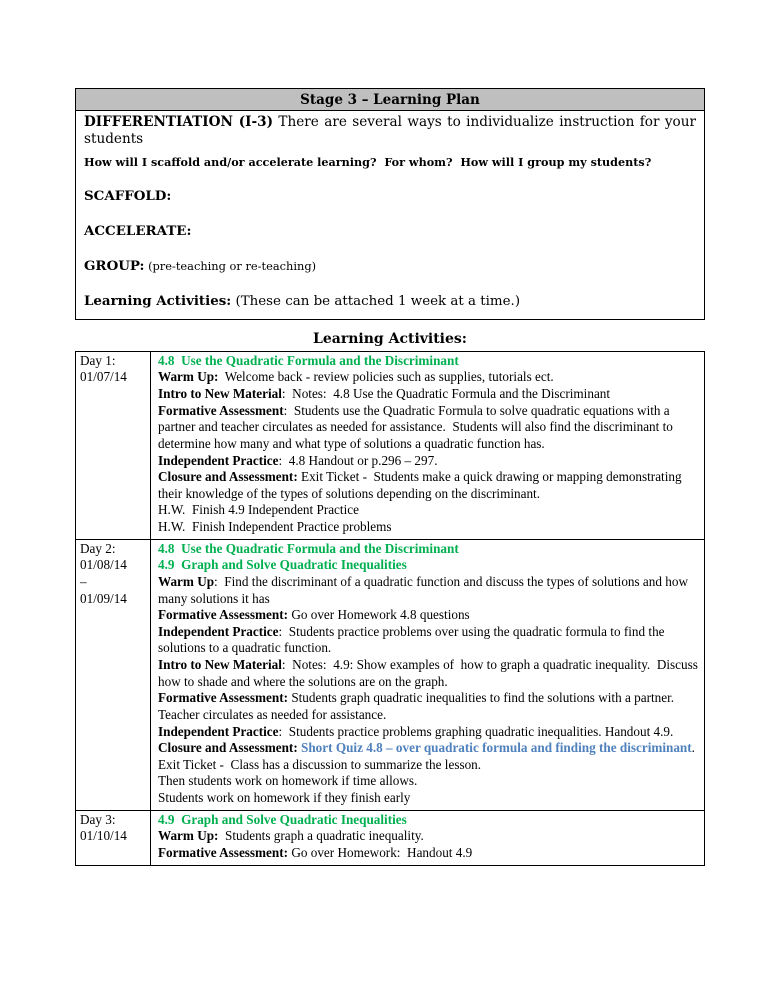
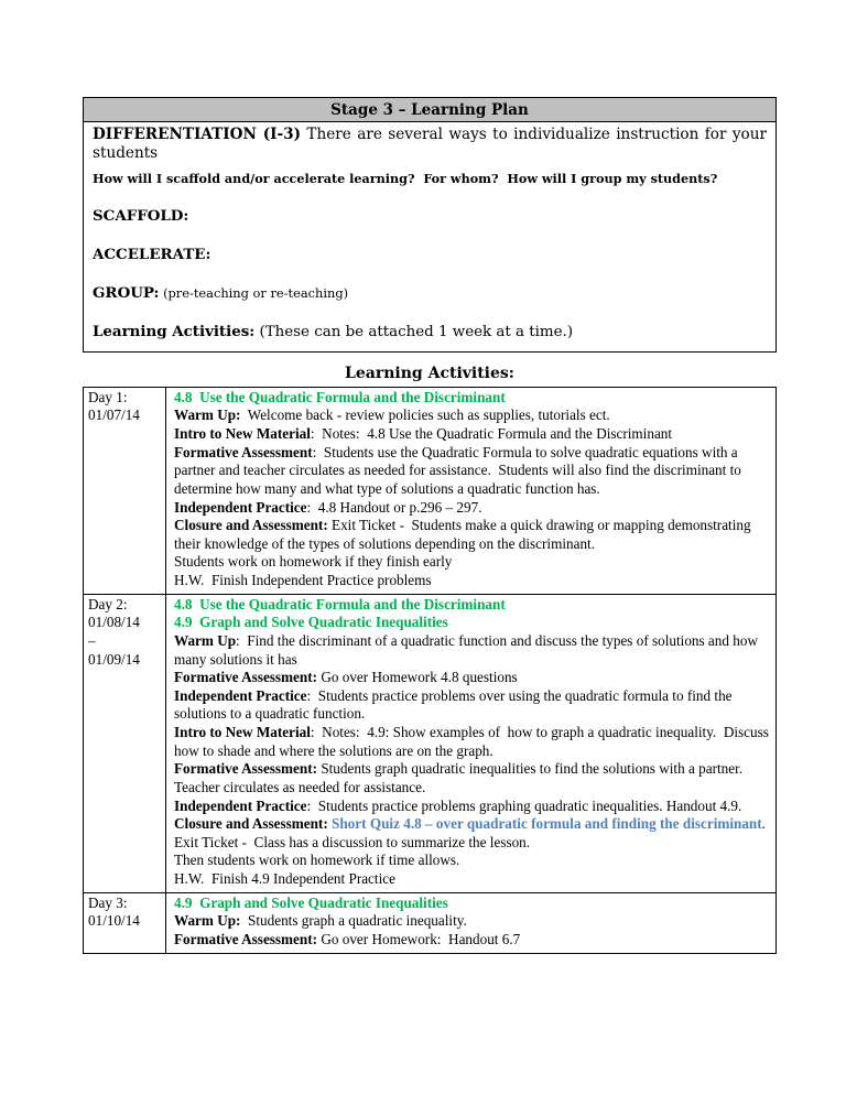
  Stage 3 – Learning Plan
  DIFFERENTIATION (I-3) There are several ways to individualize instruction for your students
  How will I scaffold and/or accelerate learning? For whom? How will I group my students?
  SCAFFOLD:
  ACCELERATE:
  GROUP: (pre-teaching or re-teaching)
  Learning Activities: (These can be attached 1 week at a time.)
  Learning Activities:
  Day 1:
  01/07/14
  4.8 Use the Quadratic Formula and the Discriminant
  Warm Up: Welcome back - review policies such as supplies, tutorials ect.
  Intro to New Material: Notes: 4.8 Use the Quadratic Formula and the Discriminant
  Formative Assessment: Students use the Quadratic Formula to solve quadratic equations with a partner and teacher circulates as needed for assistance. Students will also find the discriminant to determine how many and what type of solutions a quadratic function has.
  Independent Practice: 4.8 Handout or p.296 – 297.
  Closure and Assessment: Exit Ticket - Students make a quick drawing or mapping demonstrating their knowledge of the types of solutions depending on the discriminant.
- H.W. Finish 4.9 Independent Practice
+ Students work on homework if they finish early
  H.W. Finish Independent Practice problems
  Day 2:
  01/08/14
  –
  01/09/14
  4.8 Use the Quadratic Formula and the Discriminant
  4.9 Graph and Solve Quadratic Inequalities
  Warm Up: Find the discriminant of a quadratic function and discuss the types of solutions and how many solutions it has
  Formative Assessment: Go over Homework 4.8 questions
  Independent Practice: Students practice problems over using the quadratic formula to find the solutions to a quadratic function.
  Intro to New Material: Notes: 4.9: Show examples of how to graph a quadratic inequality. Discuss how to shade and where the solutions are on the graph.
  Formative Assessment: Students graph quadratic inequalities to find the solutions with a partner. Teacher circulates as needed for assistance.
  Independent Practice: Students practice problems graphing quadratic inequalities. Handout 4.9.
  Closure and Assessment: Short Quiz 4.8 – over quadratic formula and finding the discriminant. Exit Ticket - Class has a discussion to summarize the lesson.
  Then students work on homework if time allows.
- Students work on homework if they finish early
+ H.W. Finish 4.9 Independent Practice
  Day 3:
  01/10/14
  4.9 Graph and Solve Quadratic Inequalities
  Warm Up: Students graph a quadratic inequality.
- Formative Assessment: Go over Homework: Handout 4.9
+ Formative Assessment: Go over Homework: Handout 6.7
